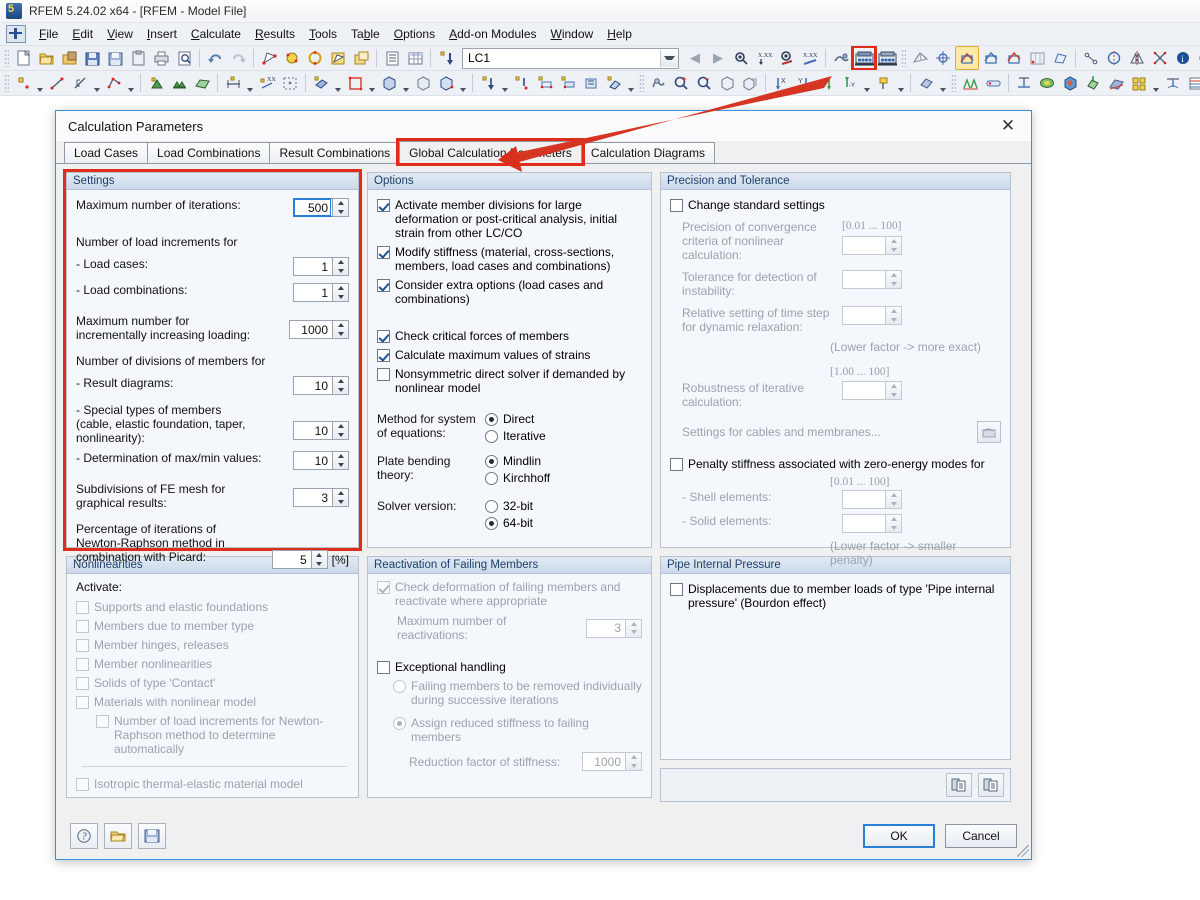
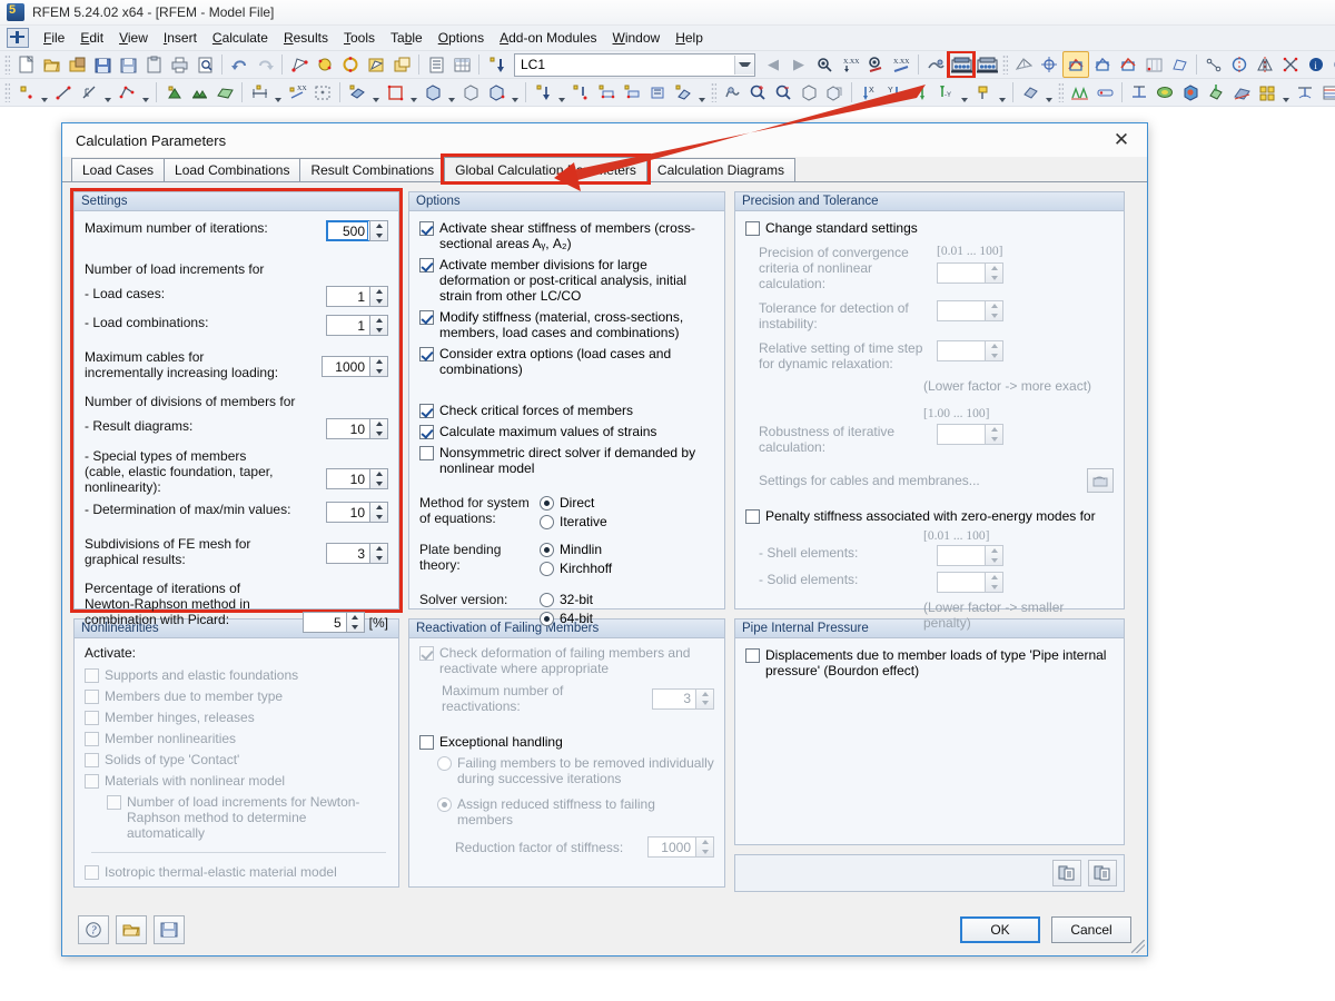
  RFEM 5.24.02 x64 - [RFEM - Model File]
  File
  Edit
  View
  Insert
  Calculate
  Results
  Tools
  Table
  Options
  Add-on Modules
  Window
  Help
  LC1
  ◀
  ▶
  i
  Calculation Parameters
  ✕
  Load Cases
  Load Combinations
  Result Combinations
  Global Calculationers
  Calculation Diagrams
  Settings
  Maximum number of iterations:
  500
  Number of load increments for
  - Load cases:
  1
  - Load combinations:
  1
- Maximum number for incrementally increasing loading:
+ Maximum cables for incrementally increasing loading:
  1000
  Number of divisions of members for
  - Result diagrams:
  10
  - Special types of members (cable, elastic foundation, taper, nonlinearity):
  10
  - Determination of max/min values:
  10
  Subdivisions of FE mesh for graphical results:
  3
  Percentage of iterations of Newton-Raphson method in combination with Picard:
  5
  [%]
  Nonlinearities
  Activate:
  Supports and elastic foundations
  Members due to member type
  Member hinges, releases
  Member nonlinearities
  Solids of type 'Contact'
  Materials with nonlinear model
  Number of load increments for Newton-Raphson method to determine automatically
  Isotropic thermal-elastic material model
  Options
+ Activate shear stiffness of members (cross-sectional areas Aᵧ, A₂)
  Activate member divisions for large deformation or post-critical analysis, initial strain from other LC/CO
  Modify stiffness (material, cross-sections, members, load cases and combinations)
  Consider extra options (load cases and combinations)
  Check critical forces of members
  Calculate maximum values of strains
  Nonsymmetric direct solver if demanded by nonlinear model
  Method for system of equations:
  Direct
  Iterative
  Plate bending theory:
  Mindlin
  Kirchhoff
  Solver version:
  32-bit
  64-bit
  Reactivation of Failing Members
  Check deformation of failing members and reactivate where appropriate
  Maximum number of reactivations:
  3
  Exceptional handling
  Failing members to be removed individually during successive iterations
  Assign reduced stiffness to failing members
  Reduction factor of stiffness:
  1000
  Precision and Tolerance
  Change standard settings
  Precision of convergence criteria of nonlinear calculation:
  [0.01 ... 100]
  Tolerance for detection of instability:
  Relative setting of time step for dynamic relaxation:
  (Lower factor -> more exact)
  [1.00 ... 100]
  Robustness of iterative calculation:
  Settings for cables and membranes...
  Penalty stiffness associated with zero-energy modes for
  [0.01 ... 100]
  - Shell elements:
  - Solid elements:
  (Lower factor -> smaller penalty)
  Pipe Internal Pressure
  Displacements due to member loads of type 'Pipe internal pressure' (Bourdon effect)
  ?
  OK
  Cancel
